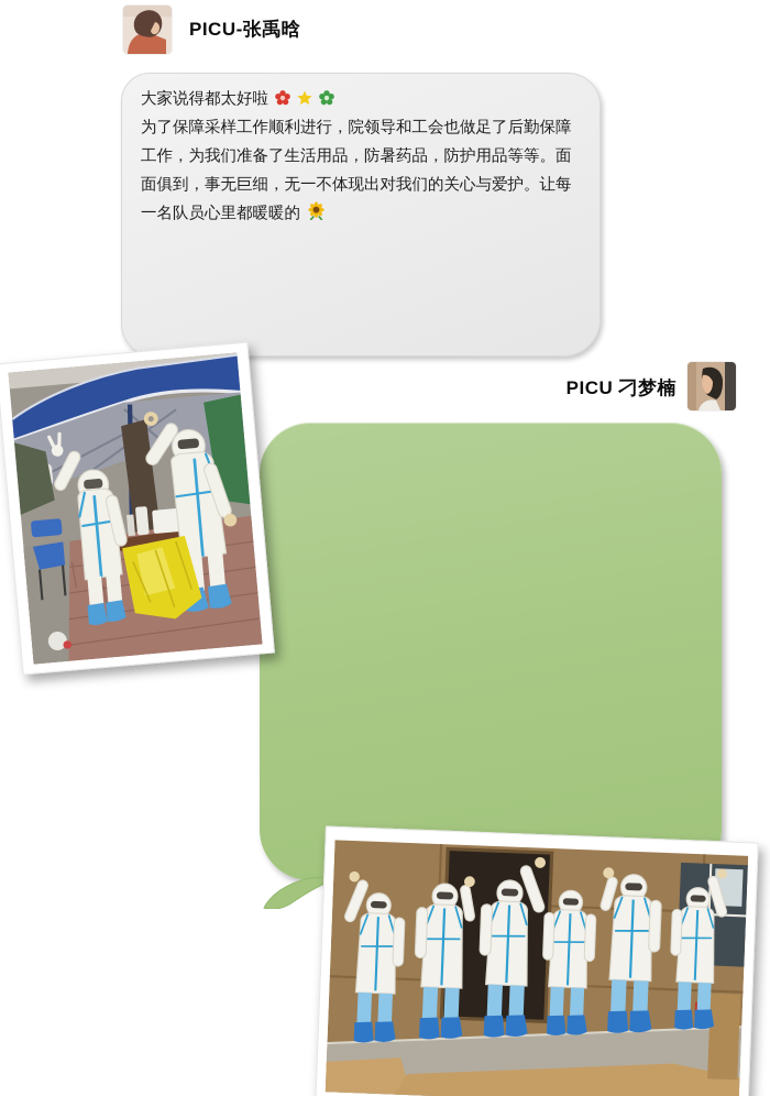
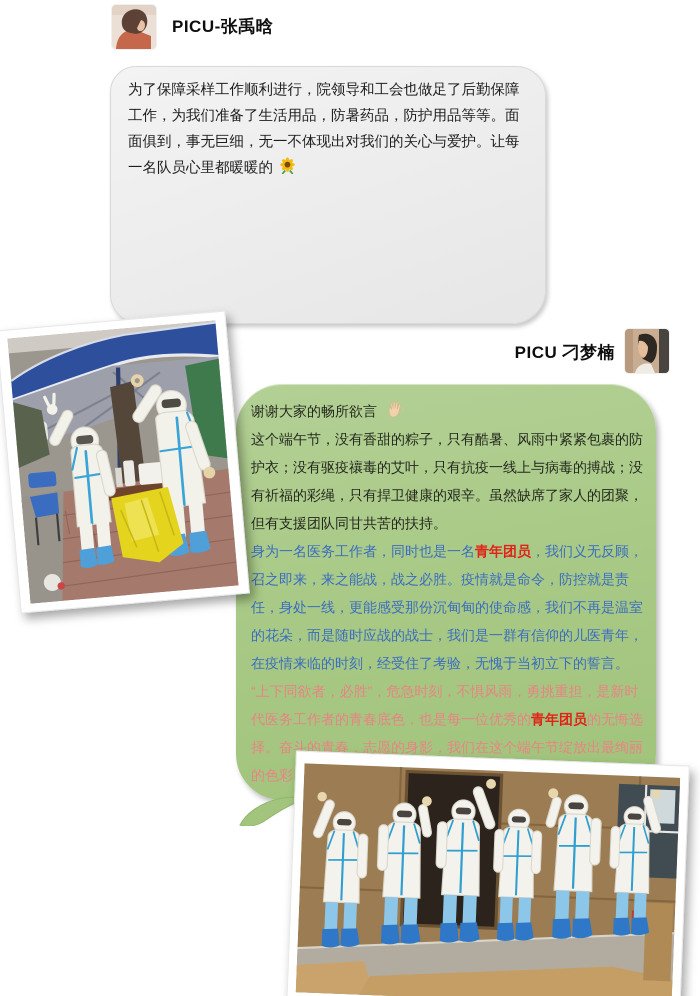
  PICU-张禹晗
- 大家说得都太好啦
  为了保障采样工作顺利进行，院领导和工会也做足了后勤保障工作，为我们准备了生活用品，防暑药品，防护用品等等。面面俱到，事无巨细，无一不体现出对我们的关心与爱护。让每一名队员心里都暖暖的
  PICU 刁梦楠
+ 谢谢大家的畅所欲言
+ 这个端午节，没有香甜的粽子，只有酷暑、风雨中紧紧包裹的防护衣；没有驱疫禳毒的艾叶，只有抗疫一线上与病毒的搏战；没有祈福的彩绳，只有捍卫健康的艰辛。虽然缺席了家人的团聚，但有支援团队同甘共苦的扶持。
+ 身为一名医务工作者，同时也是一名青年团员，我们义无反顾，召之即来，来之能战，战之必胜。疫情就是命令，防控就是责任，身处一线，更能感受那份沉甸甸的使命感，我们不再是温室的花朵，而是随时应战的战士，我们是一群有信仰的儿医青年，在疫情来临的时刻，经受住了考验，无愧于当初立下的誓言。
+ “上下同欲者，必胜”，危急时刻，不惧风雨，勇挑重担，是新时代医务工作者的青春底色，也是每一位优秀的青年团员的无悔选择。奋斗的青春，志愿的身影，我们在这个端午节绽放出最绚丽的色彩
